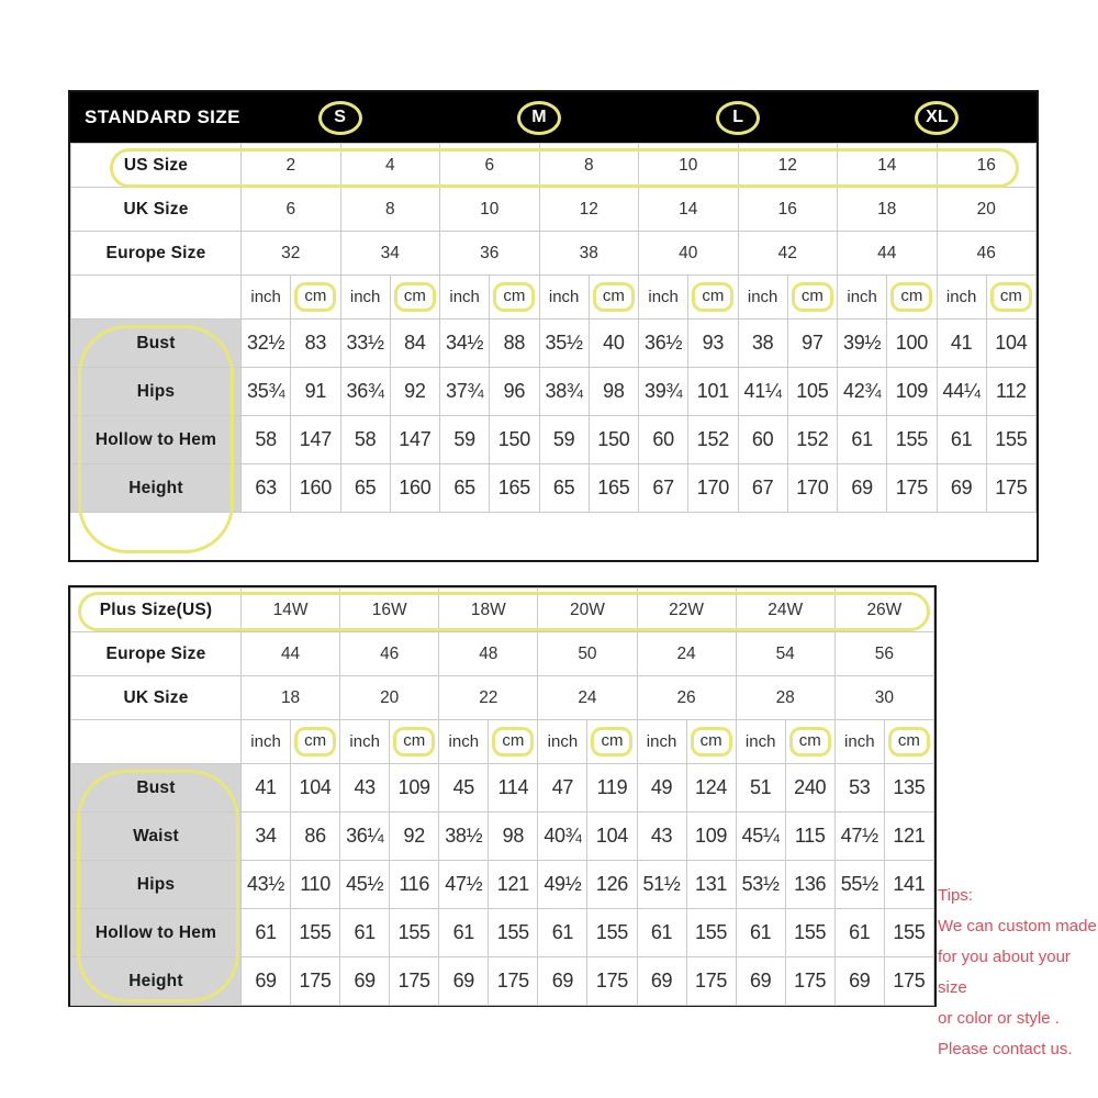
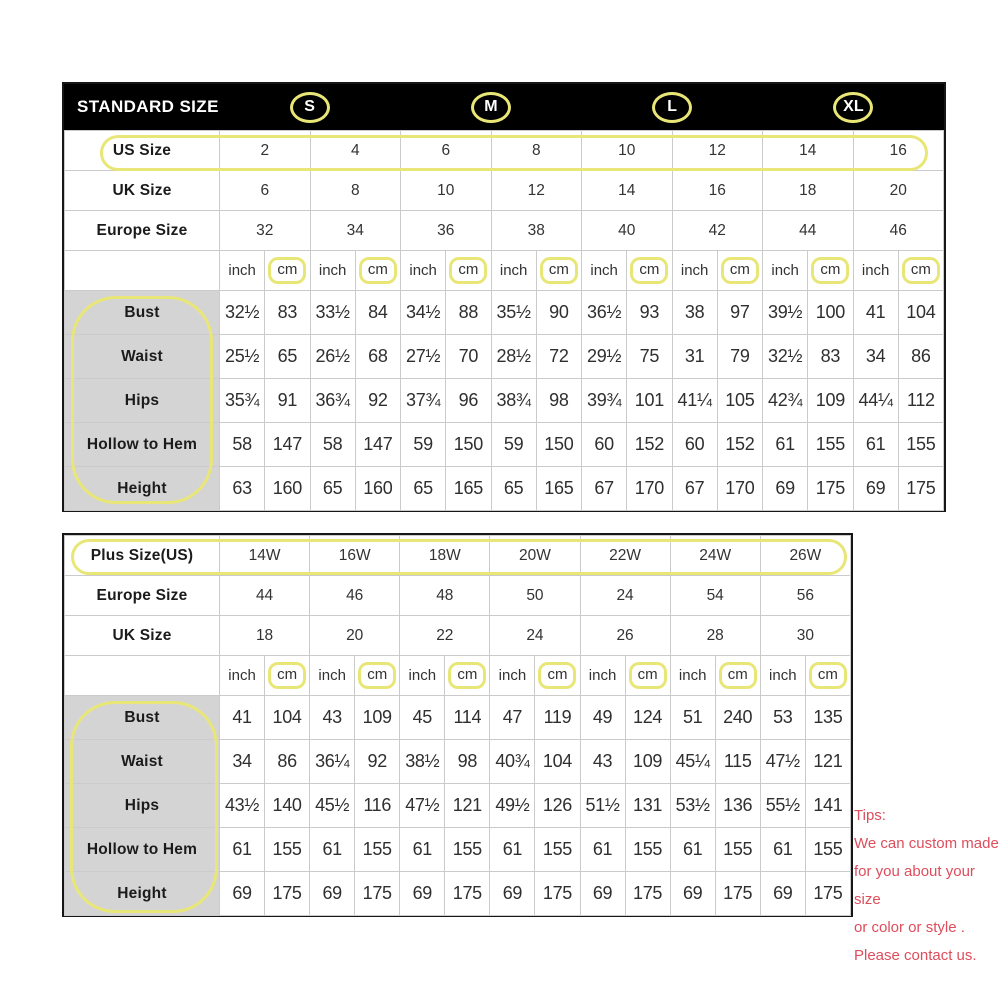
  STANDARD SIZE
  S
  M
  L
  XL
  US Size	2	4	6	8	10	12	14	16
  UK Size	6	8	10	12	14	16	18	20
  Europe Size	32	34	36	38	40	42	44	46
  	inch	cm	inch	cm	inch	cm	inch	cm	inch	cm	inch	cm	inch	cm	inch	cm
- Bust	32½	83	33½	84	34½	88	35½	40	36½	93	38	97	39½	100	41	104
+ Bust	32½	83	33½	84	34½	88	35½	90	36½	93	38	97	39½	100	41	104
+ Waist	25½	65	26½	68	27½	70	28½	72	29½	75	31	79	32½	83	34	86
  Hips	35¾	91	36¾	92	37¾	96	38¾	98	39¾	101	41¼	105	42¾	109	44¼	112
  Hollow to Hem	58	147	58	147	59	150	59	150	60	152	60	152	61	155	61	155
  Height	63	160	65	160	65	165	65	165	67	170	67	170	69	175	69	175
  Plus Size(US)	14W	16W	18W	20W	22W	24W	26W
  Europe Size	44	46	48	50	24	54	56
  UK Size	18	20	22	24	26	28	30
  	inch	cm	inch	cm	inch	cm	inch	cm	inch	cm	inch	cm	inch	cm
  Bust	41	104	43	109	45	114	47	119	49	124	51	240	53	135
  Waist	34	86	36¼	92	38½	98	40¾	104	43	109	45¼	115	47½	121
- Hips	43½	110	45½	116	47½	121	49½	126	51½	131	53½	136	55½	141
+ Hips	43½	140	45½	116	47½	121	49½	126	51½	131	53½	136	55½	141
  Hollow to Hem	61	155	61	155	61	155	61	155	61	155	61	155	61	155
  Height	69	175	69	175	69	175	69	175	69	175	69	175	69	175
  Tips:
  We can custom made
  for you about your size
  or color or style .
  Please contact us.
